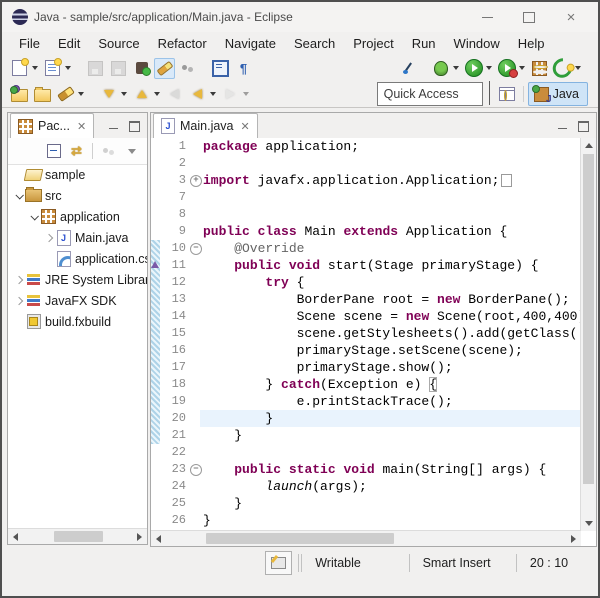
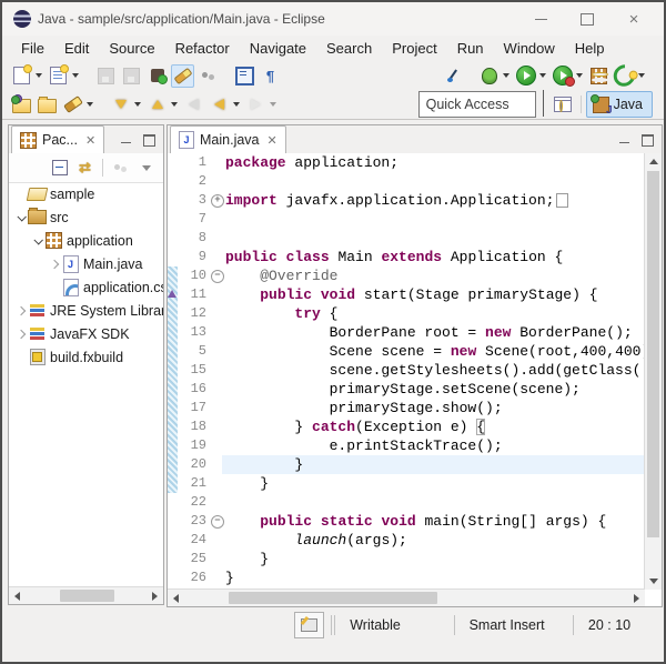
  Java - sample/src/application/Main.java - Eclipse
  ×
  File
  Edit
  Source
  Refactor
  Navigate
  Search
  Project
  Run
  Window
  Help
  ¶
  Quick Access
  Java
  Pac...
  ✕
  ⇄
  sample
  src
  application
  J
  Main.java
  application.c
  JRE System Libra
  JavaFX SDK
  build.fxbuild
  J
  Main.java
  ✕
  1
  package application;
  2
  3
  +
  import javafx.application.Application;
  7
  8
  9
  public class Main extends Application {
  10
  −
  @Override
  11
  public void start(Stage primaryStage) {
  12
  try {
  13
  BorderPane root = new BorderPane();
- 14
+ 5
  Scene scene = new Scene(root,400,400
  15
  scene.getStylesheets().add(getClass(
  16
  primaryStage.setScene(scene);
  17
  primaryStage.show();
  18
  } catch(Exception e) {
  19
  e.printStackTrace();
  20
  }
  21
  }
  22
  23
  −
  public static void main(String[] args) {
  24
  launch(args);
  25
  }
  26
  }
  Writable
  Smart Insert
  20 : 10
